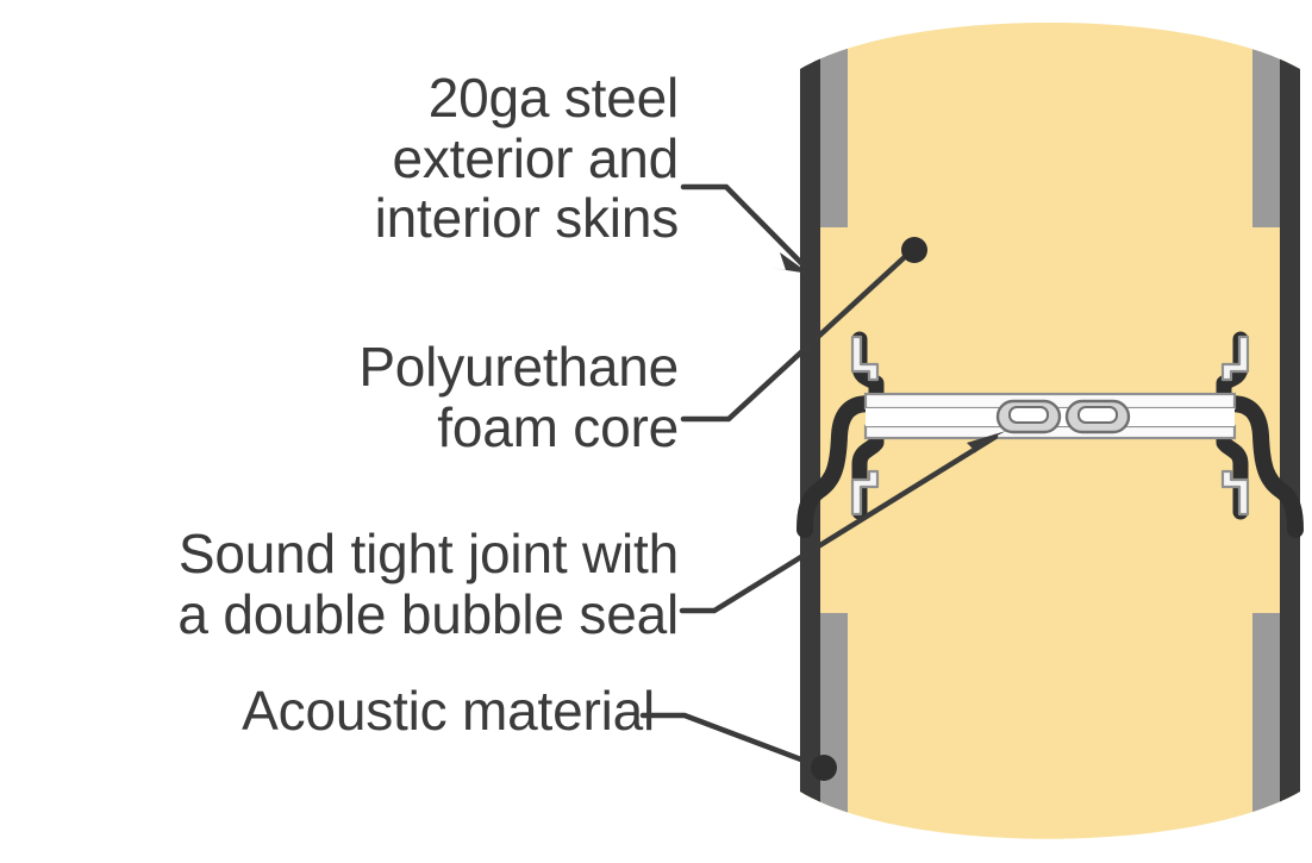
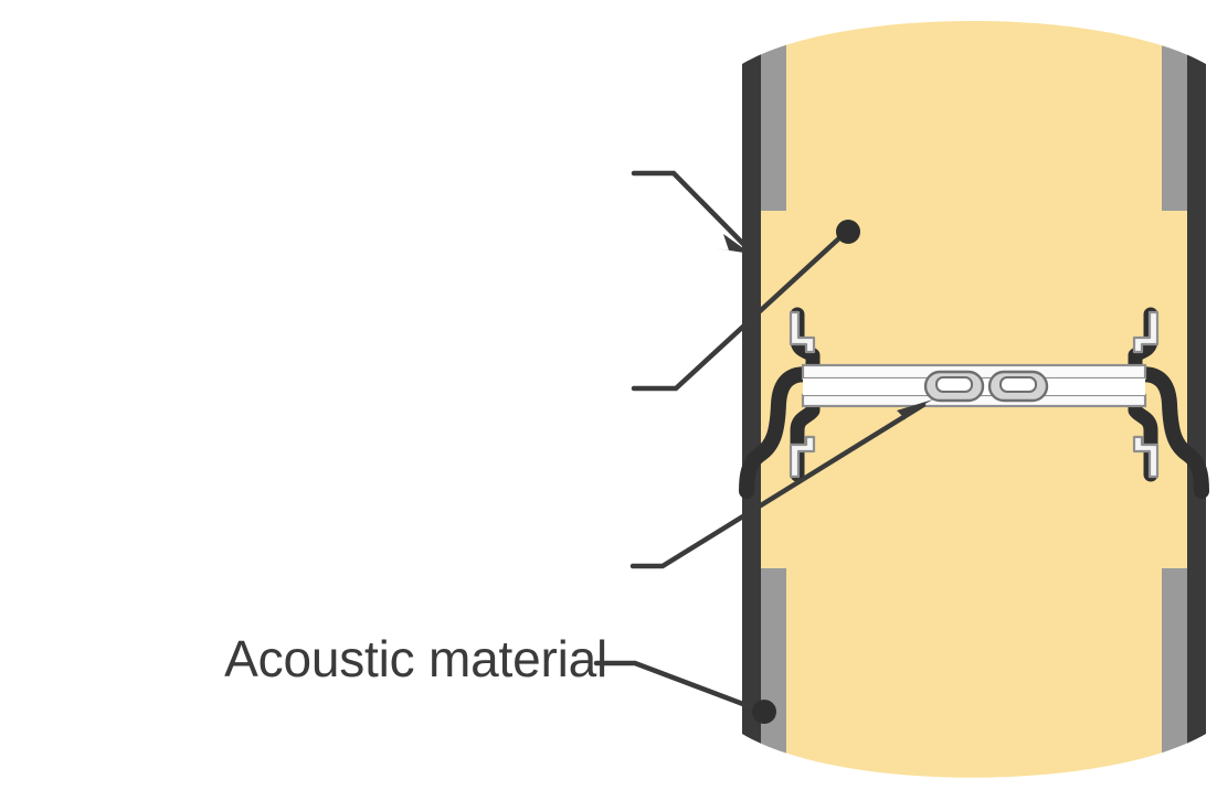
- 20ga steel
- exterior and
- interior skins
- Polyurethane
- foam core
- Sound tight joint with
- a double bubble seal
  Acoustic material
